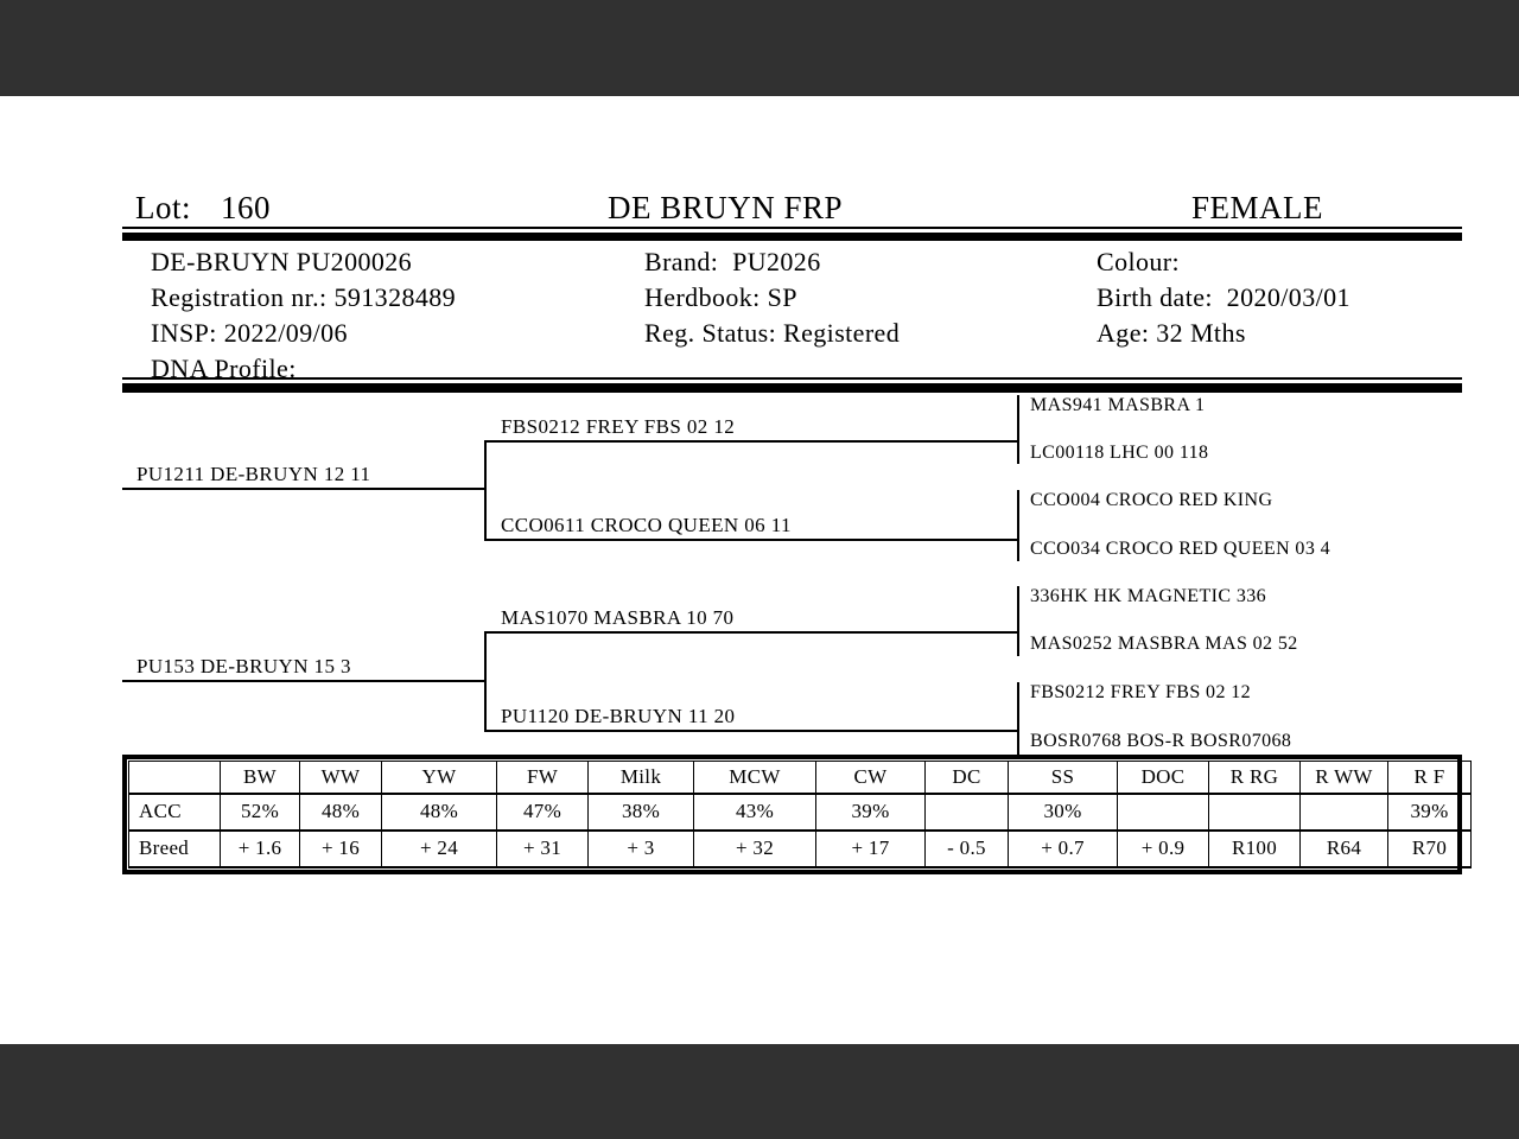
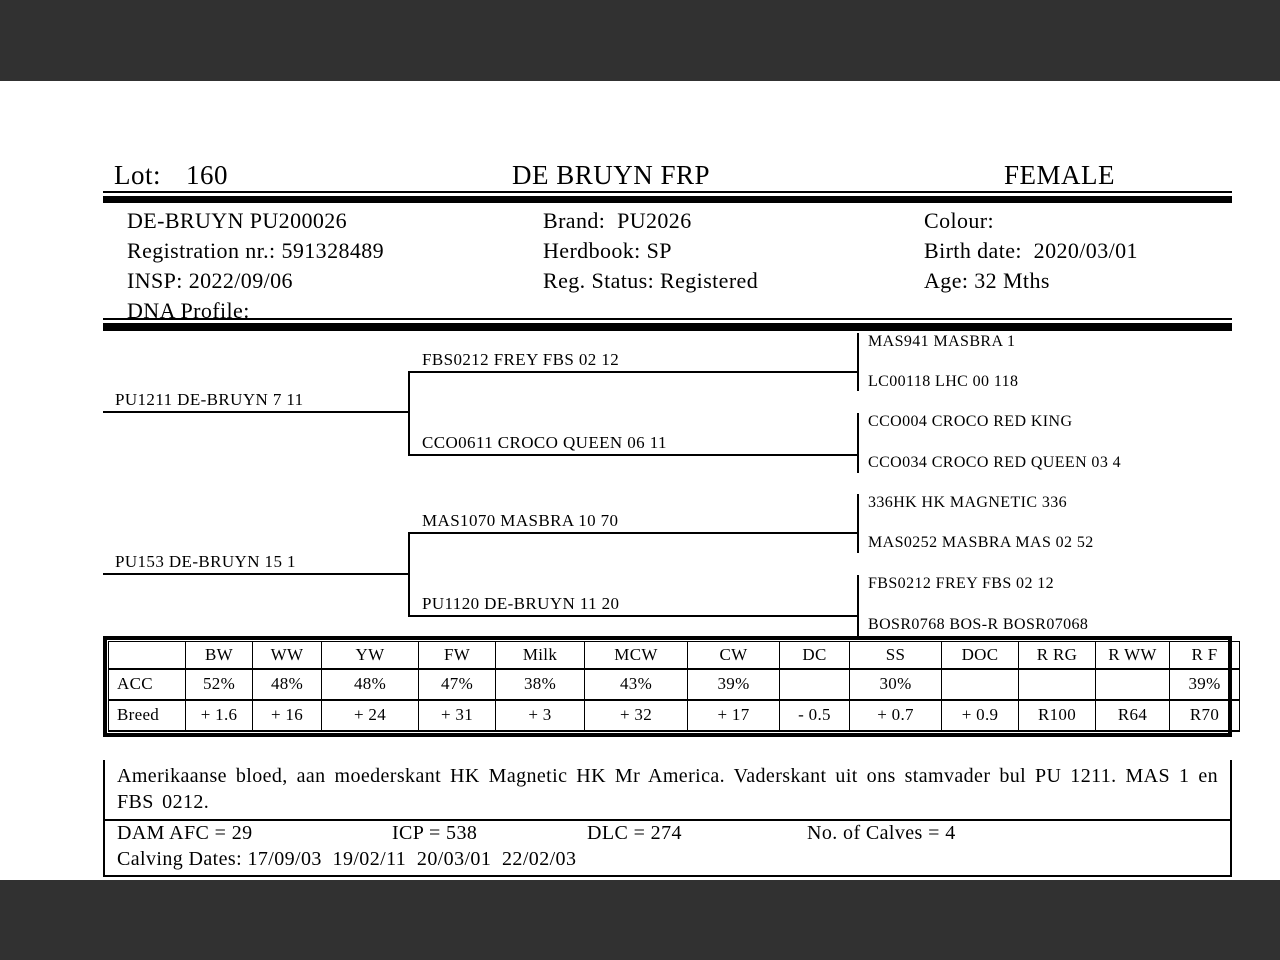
  Lot:
  160
  DE BRUYN FRP
  FEMALE
  DE-BRUYN PU200026
  Registration nr.: 591328489
  INSP: 2022/09/06
  DNA Profile:
  Brand: PU2026
  Herdbook: SP
  Reg. Status: Registered
  Colour:
  Birth date: 2020/03/01
  Age: 32 Mths
- PU1211 DE-BRUYN 12 11
+ PU1211 DE-BRUYN 7 11
- PU153 DE-BRUYN 15 3
+ PU153 DE-BRUYN 15 1
  FBS0212 FREY FBS 02 12
  CCO0611 CROCO QUEEN 06 11
  MAS1070 MASBRA 10 70
  PU1120 DE-BRUYN 11 20
  MAS941 MASBRA 1
  LC00118 LHC 00 118
  CCO004 CROCO RED KING
  CCO034 CROCO RED QUEEN 03 4
  336HK HK MAGNETIC 336
  MAS0252 MASBRA MAS 02 52
  FBS0212 FREY FBS 02 12
  BOSR0768 BOS-R BOSR07068
  	BW	WW	YW	FW	Milk	MCW	CW	DC	SS	DOC	R RG	R WW	R F
  ACC	52%	48%	48%	47%	38%	43%	39%		30%				39%
  Breed	+ 1.6	+ 16	+ 24	+ 31	+ 3	+ 32	+ 17	- 0.5	+ 0.7	+ 0.9	R100	R64	R70
+ Amerikaanse bloed, aan moederskant HK Magnetic HK Mr America. Vaderskant uit ons stamvader bul PU 1211. MAS 1 en FBS 0212.
+ DAM AFC = 29
+ ICP = 538
+ DLC = 274
+ No. of Calves = 4
+ Calving Dates: 17/09/03 19/02/11 20/03/01 22/02/03
